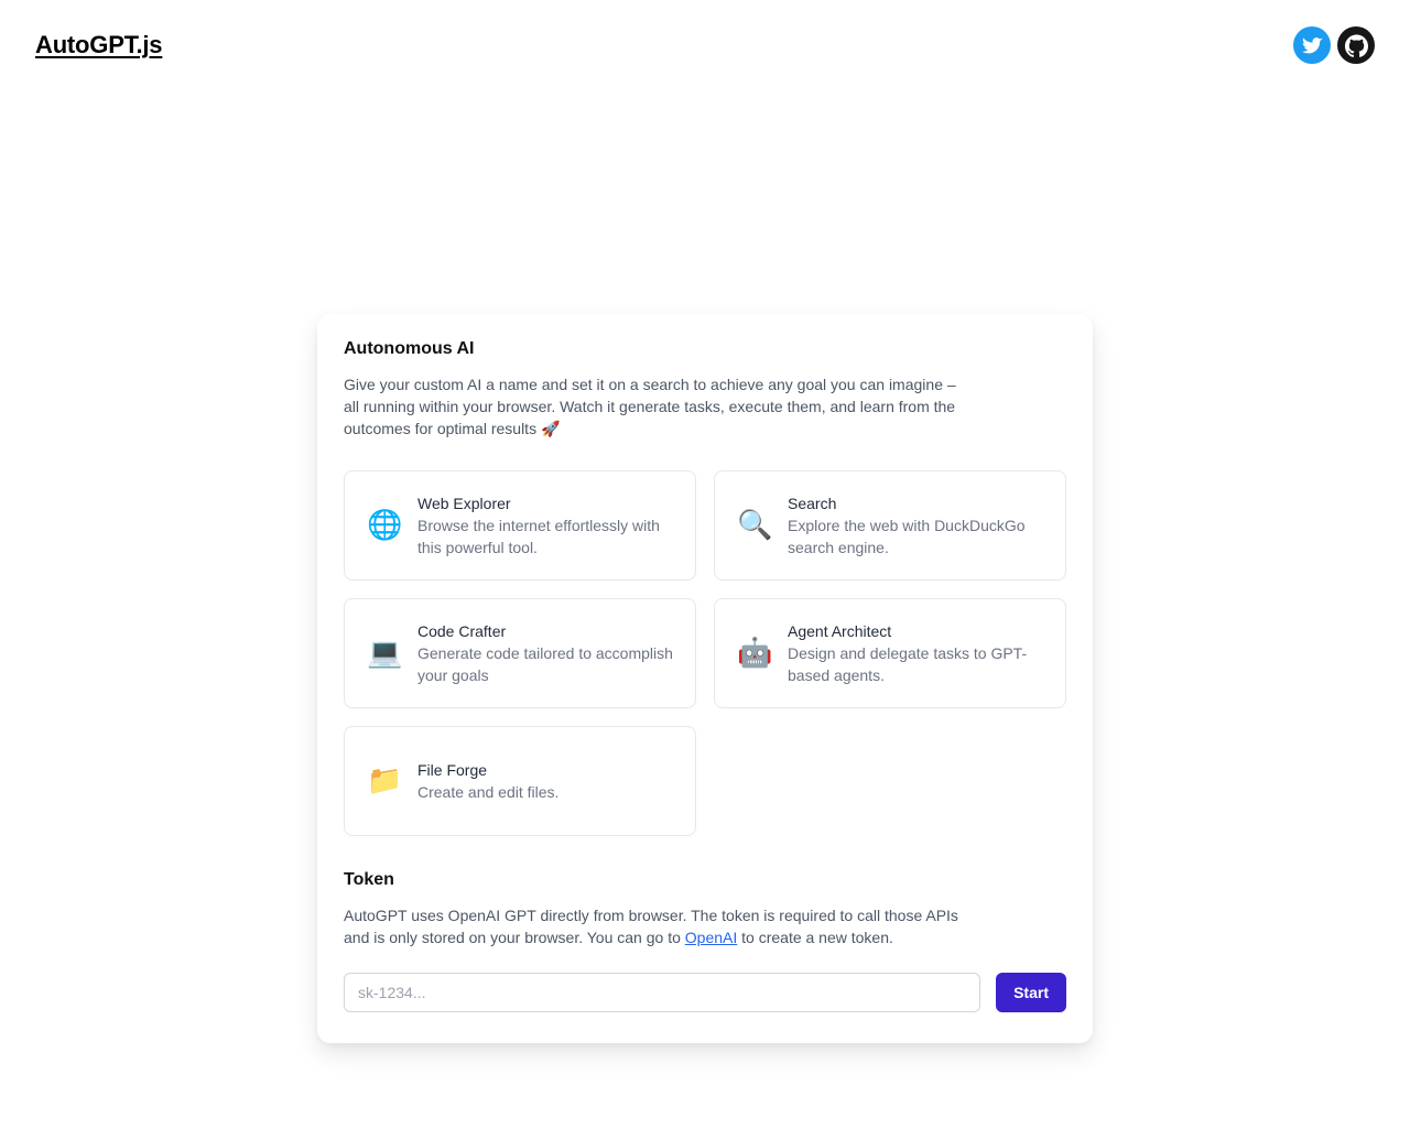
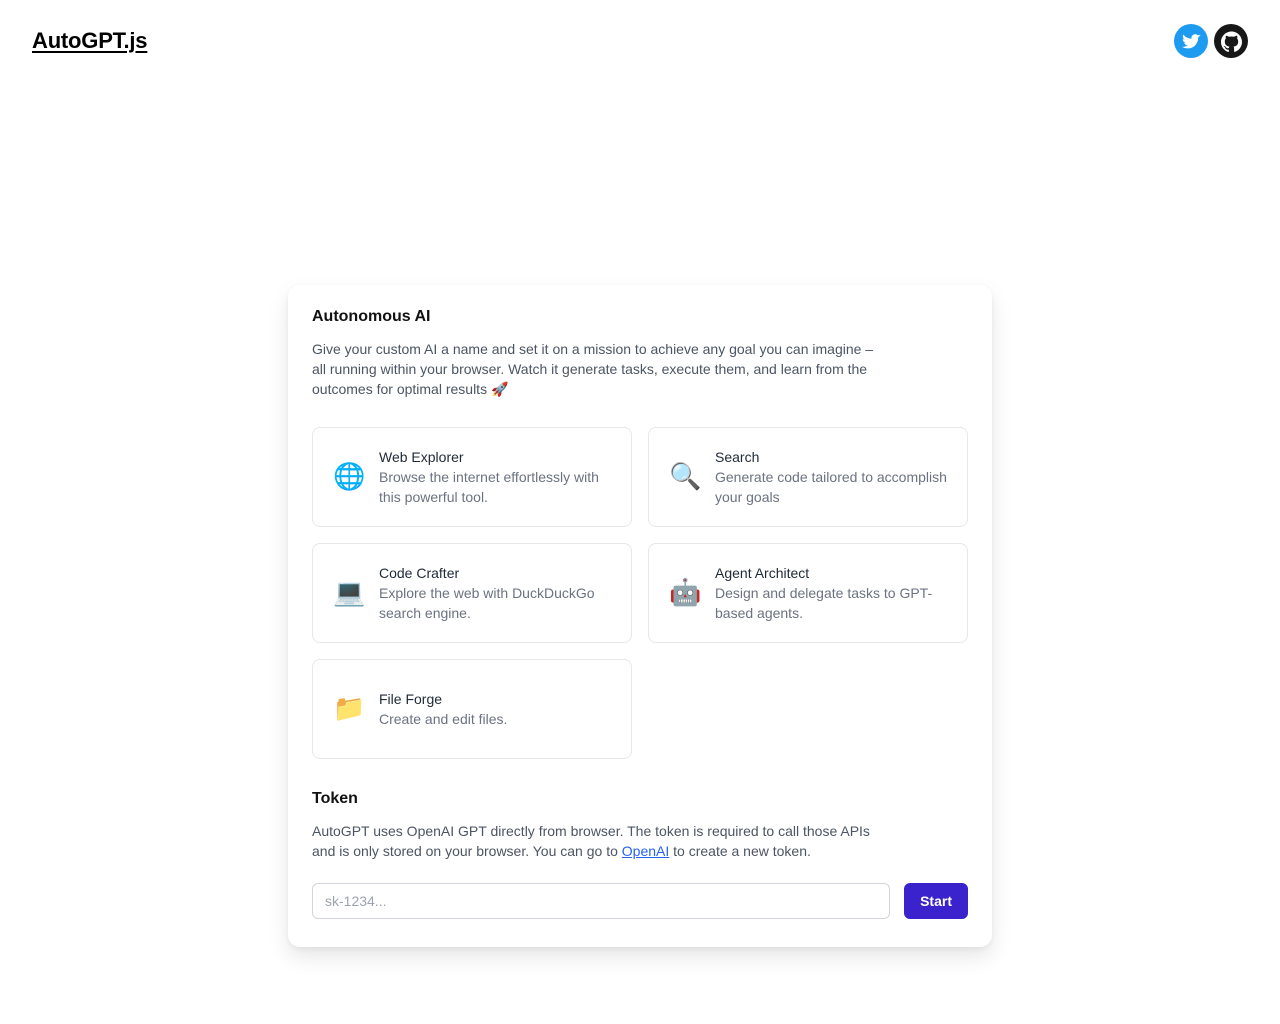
  AutoGPT.js
  Autonomous AI
- Give your custom AI a name and set it on a search to achieve any goal you can imagine – all running within your browser. Watch it generate tasks, execute them, and learn from the outcomes for optimal results 🚀
+ Give your custom AI a name and set it on a mission to achieve any goal you can imagine – all running within your browser. Watch it generate tasks, execute them, and learn from the outcomes for optimal results 🚀
  🌐
  Web Explorer
  Browse the internet effortlessly with this powerful tool.
  🔍
  Search
- Explore the web with DuckDuckGo search engine.
+ Generate code tailored to accomplish your goals
  💻
  Code Crafter
- Generate code tailored to accomplish your goals
+ Explore the web with DuckDuckGo search engine.
  🤖
  Agent Architect
  Design and delegate tasks to GPT-based agents.
  📁
  File Forge
  Create and edit files.
  Token
  AutoGPT uses OpenAI GPT directly from browser. The token is required to call those APIs and is only stored on your browser. You can go to OpenAI to create a new token.
  sk-1234...
  Start
